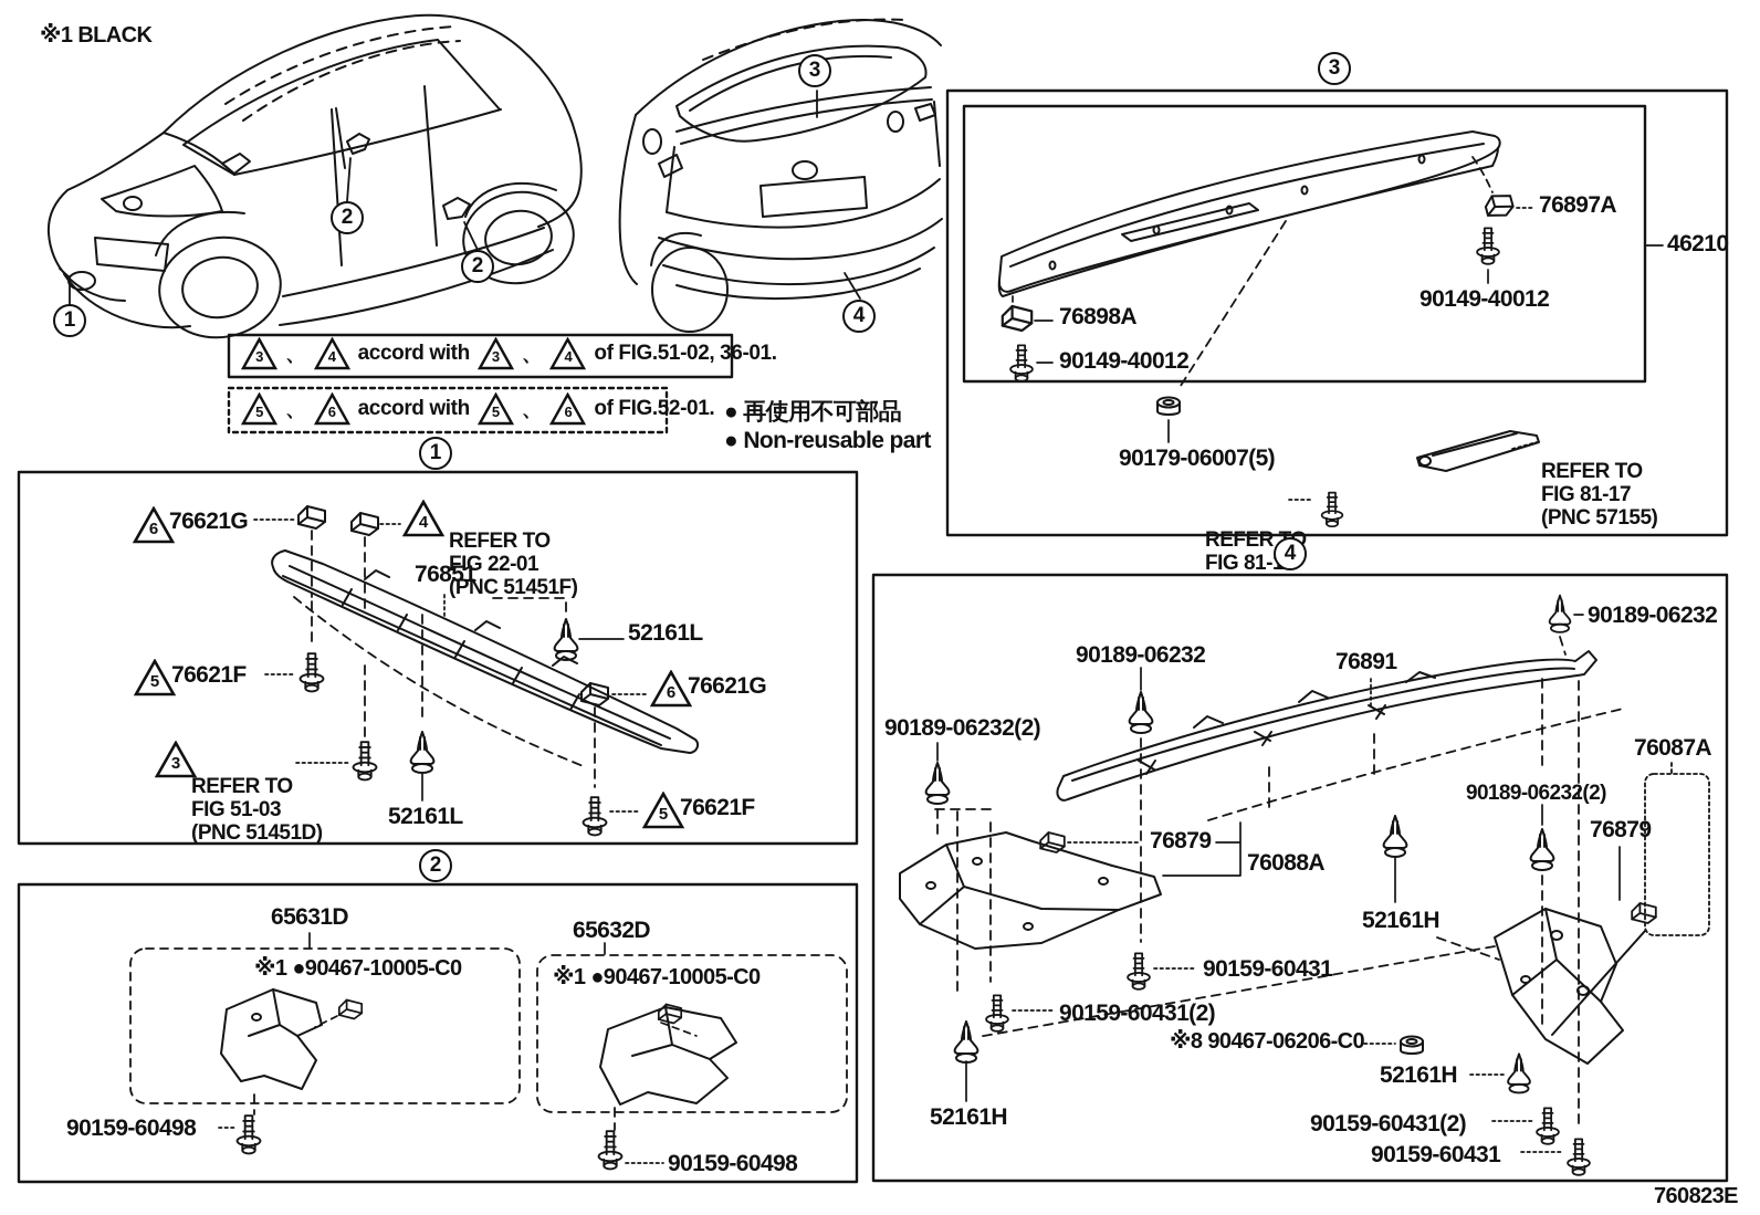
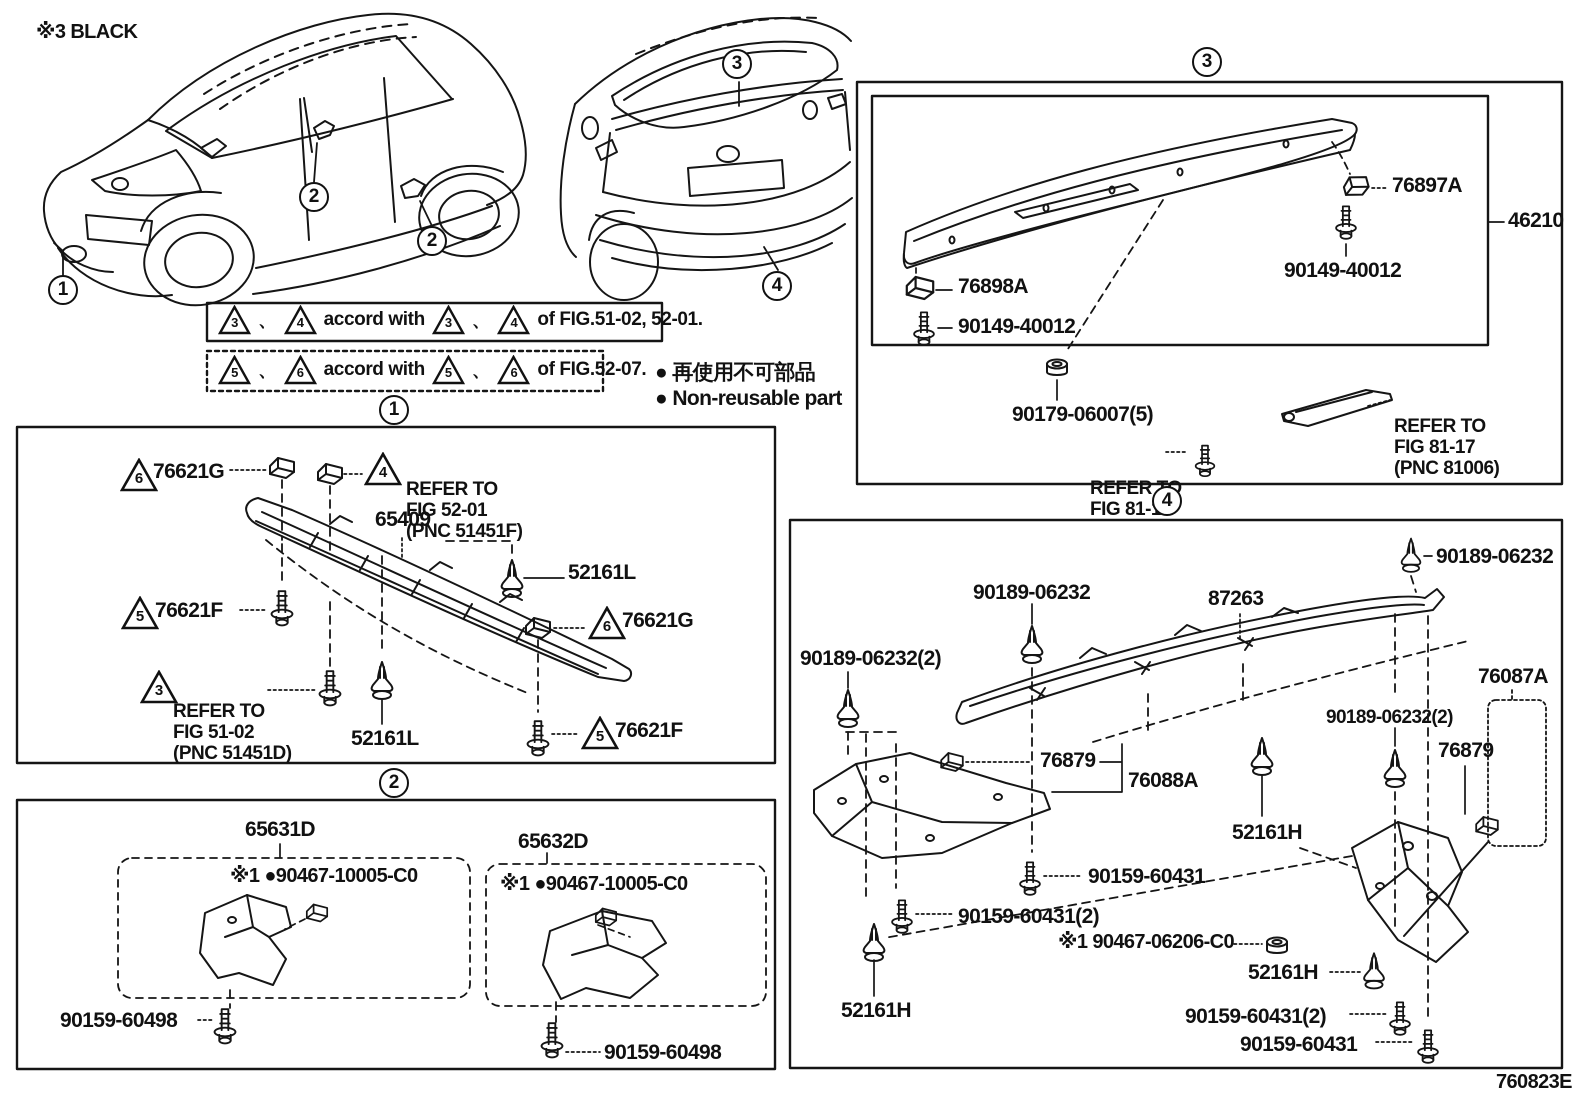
- ※1 BLACK
+ ※3 BLACK
  1
  2
  2
  3
  4
  3
  、
  4
  accord with
  3
  、
  4
- of FIG.51-02, 36-01.
+ of FIG.51-02, 52-01.
  5
  、
  6
  accord with
  5
  、
  6
- of FIG.52-01.
+ of FIG.52-07.
  ● 再使用不可部品
  ● Non-reusable part
  1
  6
  76621G
  4
  REFER TO
- FIG 22-01
+ FIG 52-01
  (PNC 51451F)
- 76851
+ 65409
  52161L
  5
  76621F
  6
  76621G
  3
  REFER TO
- FIG 51-03
+ FIG 51-02
  (PNC 51451D)
  52161L
  5
  76621F
  2
  65631D
  ※1 ●90467-10005-C0
  65632D
  ※1 ●90467-10005-C0
  90159-60498
  90159-60498
  3
  76897A
  46210
  90149-40012
  76898A
  90149-40012
  90179-06007(5)
  REFER
  FIG 81-
  REFER TO
  FIG 81-17
- (PNC 57155)
+ (PNC 81006)
  4
  90189-06232
  90189-06232
- 76891
+ 87263
  90189-06232(2)
  76087A
  90189-06232(2)
  76879
  76088A
  76879
  52161H
  90159-60431
  90159-60431(2)
  52161H
- ※8 90467-06206-C0
+ ※1 90467-06206-C0
  52161H
  90159-60431(2)
  90159-60431
  760823E
